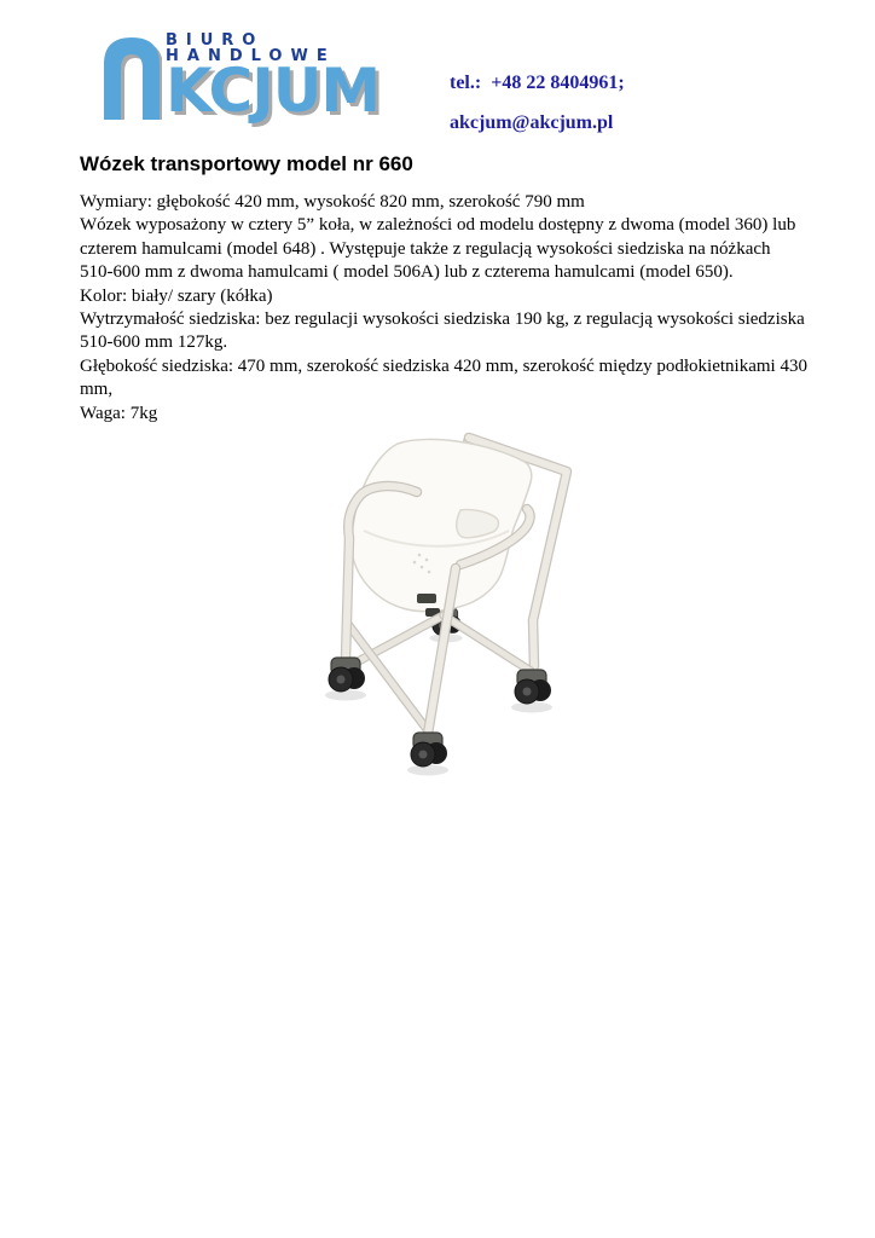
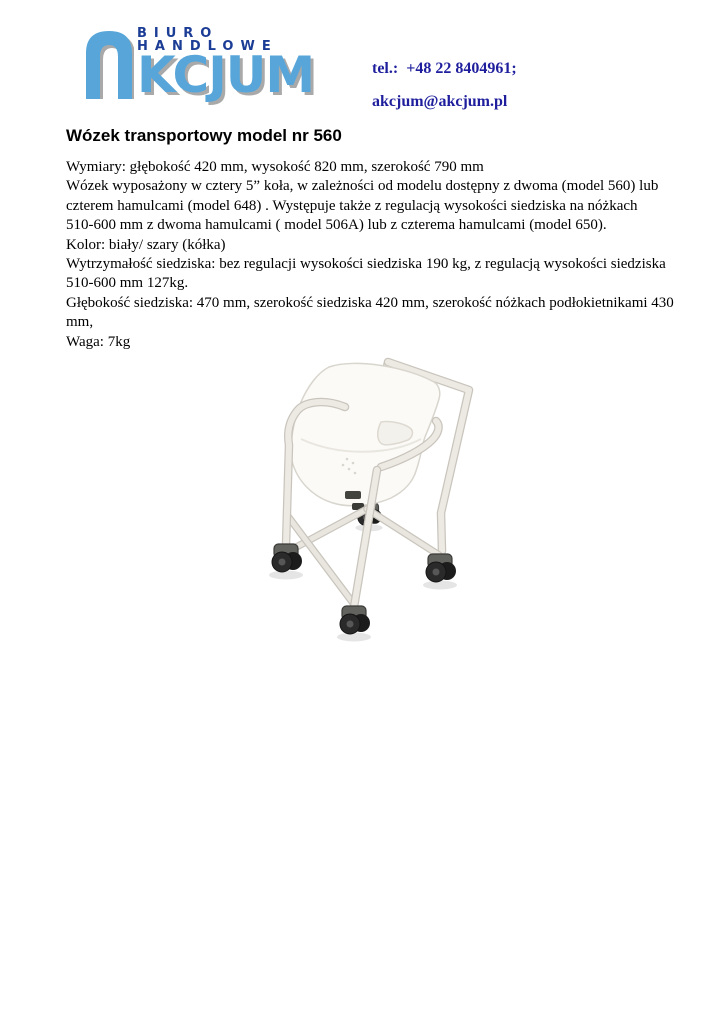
  BIURO
  HANDLOWE
  KCJUM
  tel.: +48 22 8404961;
  akcjum@akcjum.pl
- Wózek transportowy model nr 660
+ Wózek transportowy model nr 560
  Wymiary: głębokość 420 mm, wysokość 820 mm, szerokość 790 mm
- Wózek wyposażony w cztery 5” koła, w zależności od modelu dostępny z dwoma (model 360) lub
+ Wózek wyposażony w cztery 5” koła, w zależności od modelu dostępny z dwoma (model 560) lub
  czterem hamulcami (model 648) . Występuje także z regulacją wysokości siedziska na nóżkach
  510-600 mm z dwoma hamulcami ( model 506A) lub z czterema hamulcami (model 650).
  Kolor: biały/ szary (kółka)
  Wytrzymałość siedziska: bez regulacji wysokości siedziska 190 kg, z regulacją wysokości siedziska
  510-600 mm 127kg.
- Głębokość siedziska: 470 mm, szerokość siedziska 420 mm, szerokość między podłokietnikami 430
+ Głębokość siedziska: 470 mm, szerokość siedziska 420 mm, szerokość nóżkach podłokietnikami 430
  mm,
  Waga: 7kg
